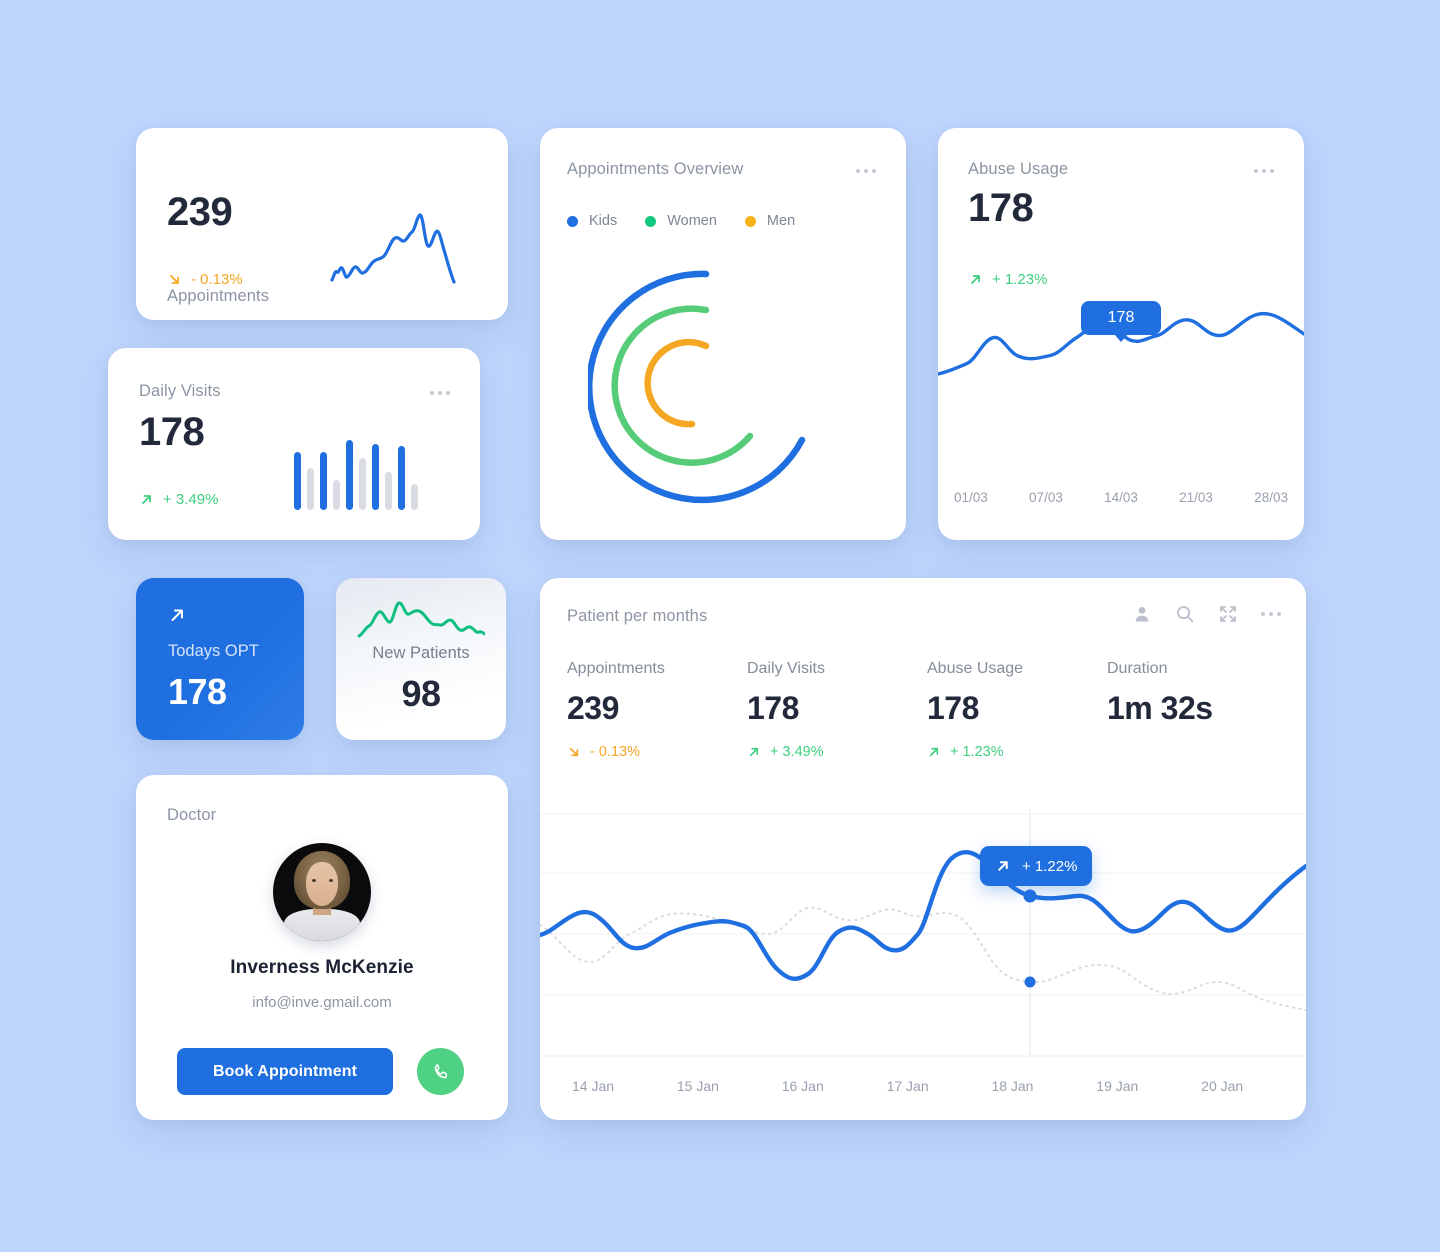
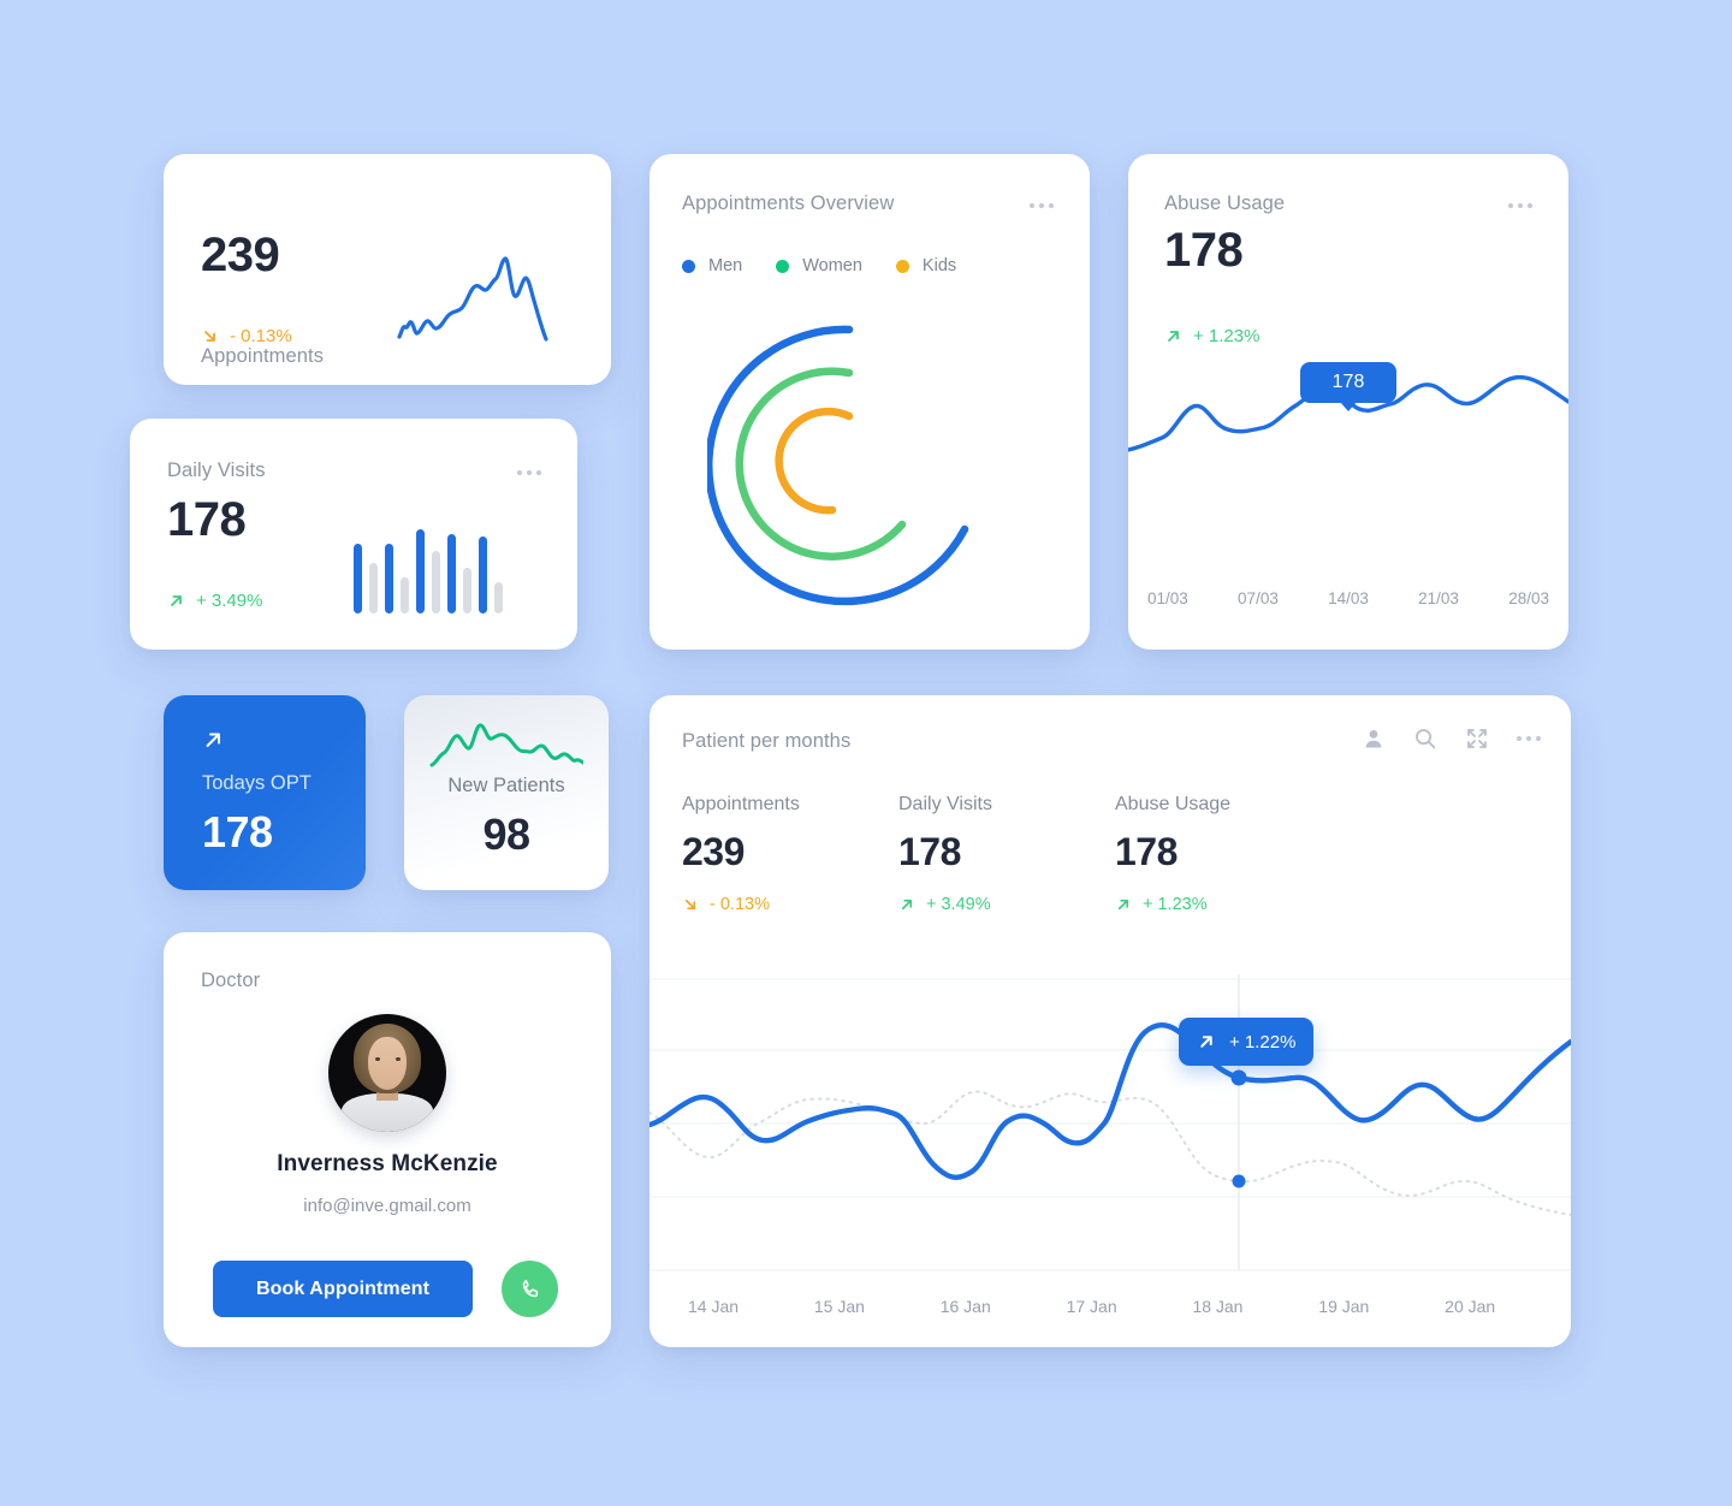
  Appointments
  239
  - 0.13%
  Daily Visits
  178
  + 3.49%
  Appointments Overview
- Kids
+ Men
  Women
- Men
+ Kids
  Abuse Usage
  178
  + 1.23%
  178
  01/03
  07/03
  14/03
  21/03
  28/03
  Todays OPT
  178
  New Patients
  98
  Doctor
  Inverness McKenzie
  info@inve.gmail.com
  Book Appointment
  Patient per months
  Appointments
  239
  - 0.13%
  Daily Visits
  178
  + 3.49%
  Abuse Usage
  178
  + 1.23%
- Duration
- 1m 32s
  + 1.22%
  14 Jan
  15 Jan
  16 Jan
  17 Jan
  18 Jan
  19 Jan
  20 Jan
